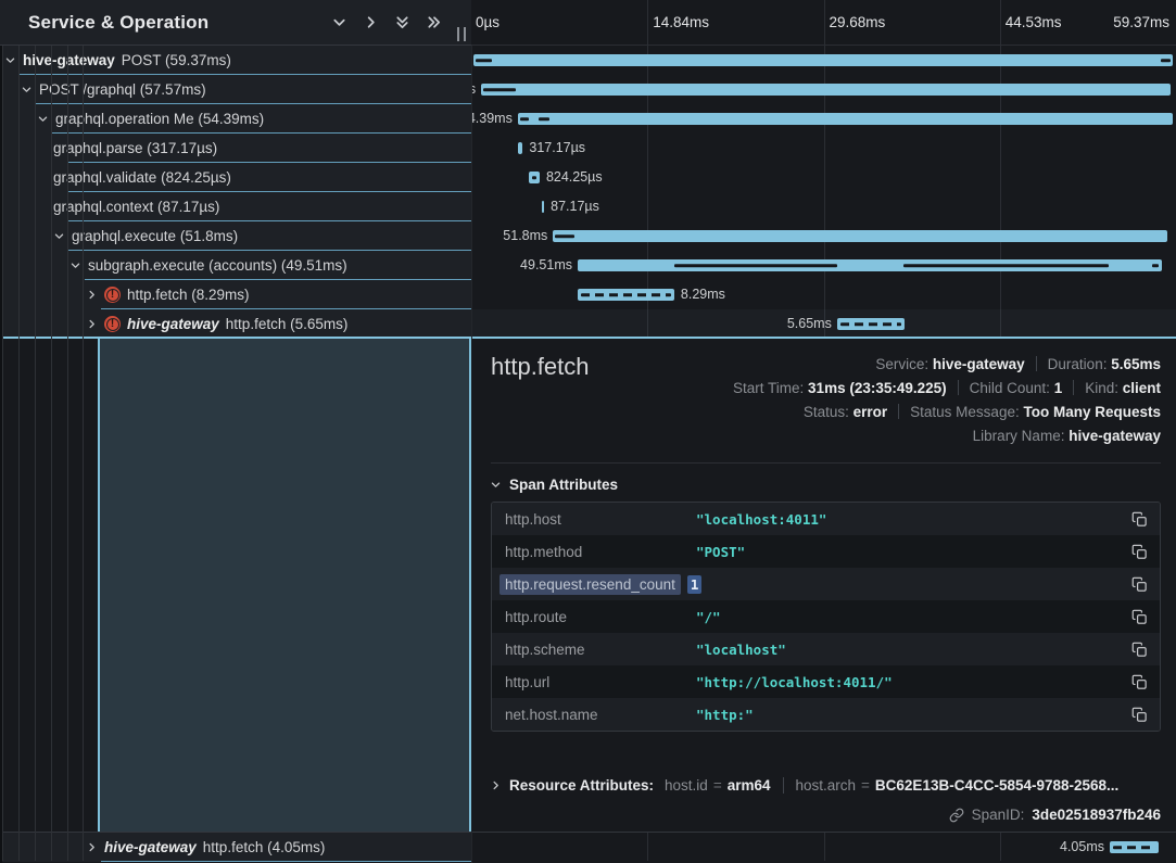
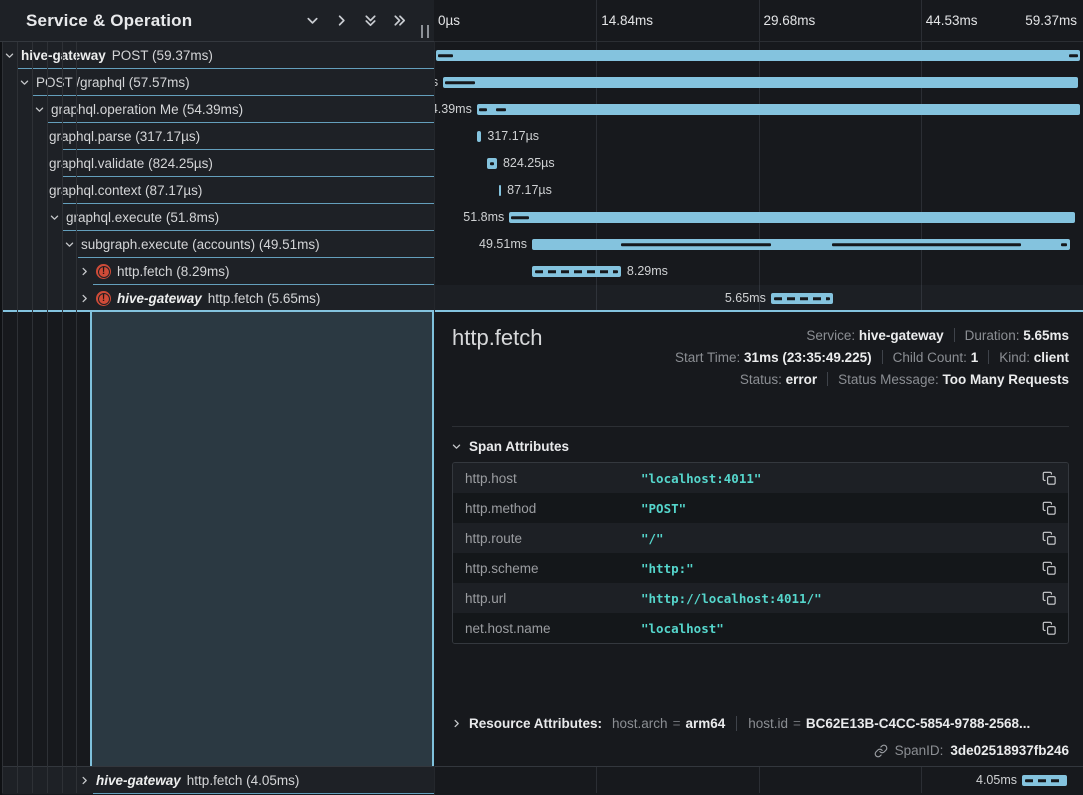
  Service & Operation
  0µs
  14.84ms
  29.68ms
  44.53ms
  59.37ms
  hve-gatway
  POST (59.37ms)
  POST /graphql (57.57ms)
  graphql.operation Me (54.39ms)
  .39ms
  graphql.parse (317.17µs)
  317.17µs
  graphql.validate (824.25µs)
  824.25µs
  graphql.context (87.17µs)
  87.17µs
  gaphql.execute (51.8ms)
  51.8ms
  subgraph.execute (accounts) (49.51ms)
  49.51ms
  !
  http.fetch (8.29ms)
  8.29ms
  !
  hive-gateway
  http.fetch (5.65ms)
  5.65ms
  http.fetch
  Service: hive-gateway Duration: 5.65ms
  Start Time: 31ms (23:35:49.225) Child Count: 1 Kind: client
  Status: error Status Message: Too Many Requests
- Library Name: hive-gateway
  Span Attributes
  http.host
  "localhost:4011"
  http.method
  "POST"
- http.request.resend_count
- 1
  http.route
  "/"
  http.scheme
- "localhost"
+ "http:"
  http.url
  "http://localhost:4011/"
  net.host.name
- "http:"
+ "localhost"
  Resource Attributes:
- host.id
+ host.arch
  =
  arm64
- host.arch
+ host.id
  =
  BC62E13B-C4CC-5854-9788-2568...
  SpanID:
  3de02518937fb246
  hive-gateway
  http.fetch (4.05ms)
  4.05ms
